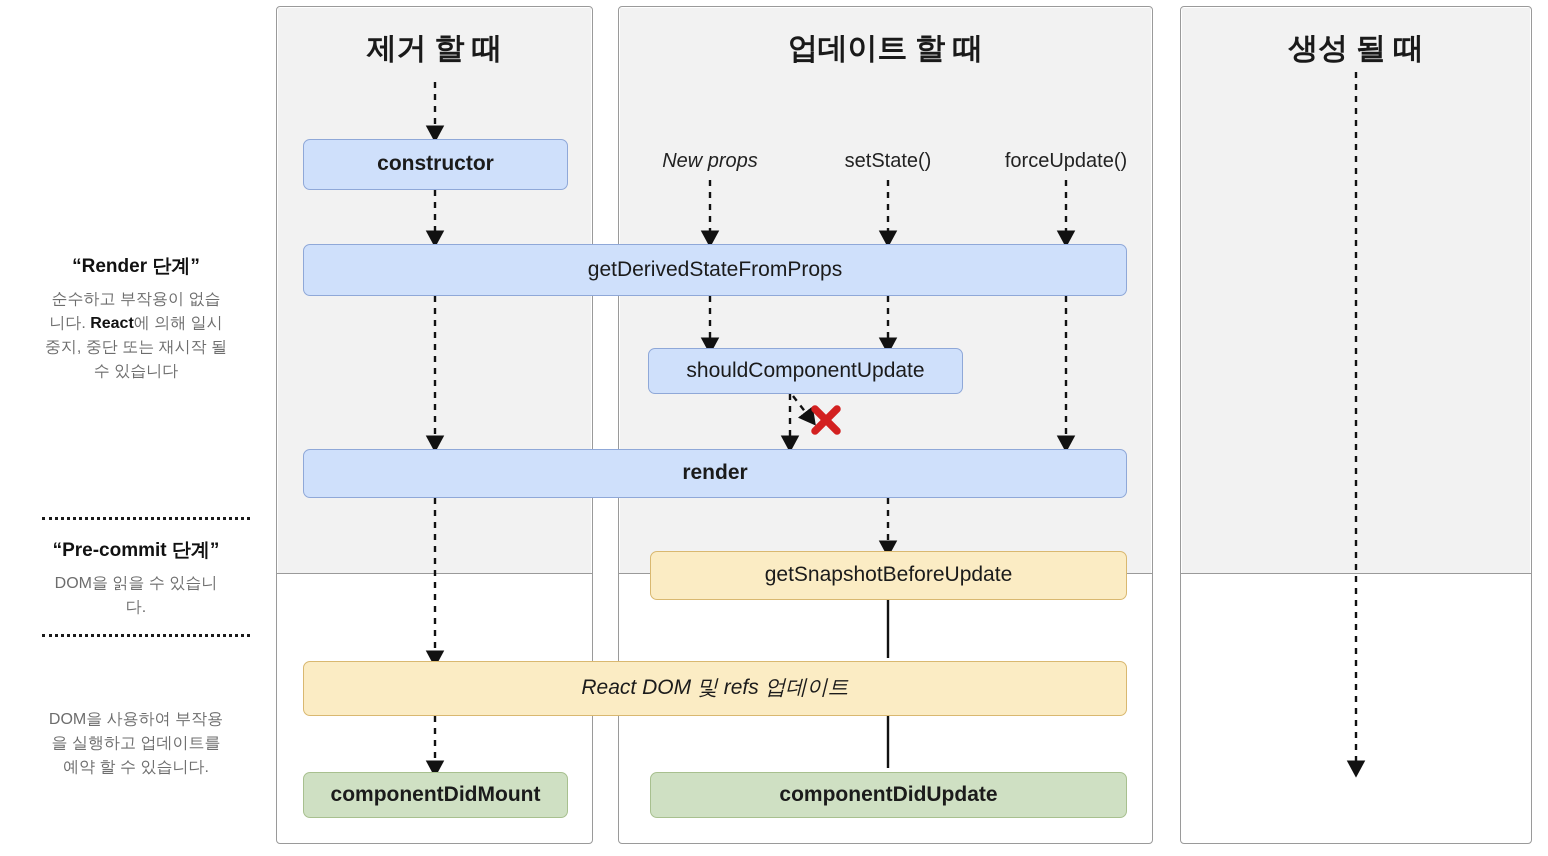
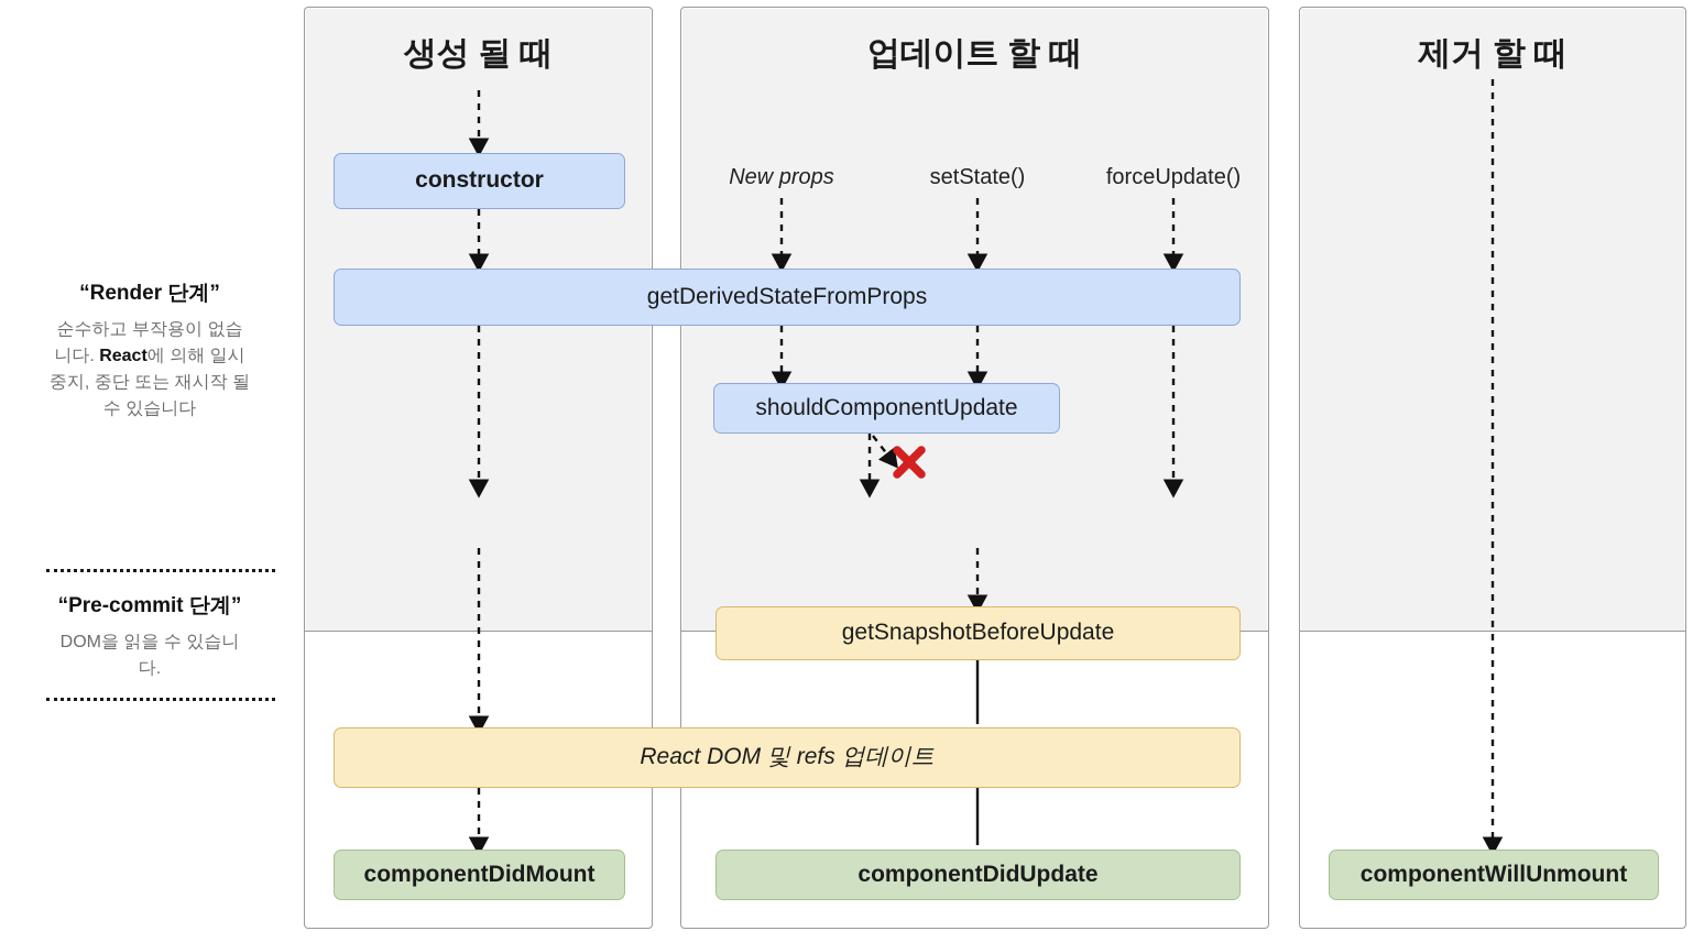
- 제거 할 때
+ 생성 될 때
  업데이트 할 때
- 생성 될 때
+ 제거 할 때
  “Render 단계”
  순수하고 부작용이 없습
  니다. React에 의해 일시
  중지, 중단 또는 재시작 될
  수 있습니다
  “Pre-commit 단계”
  DOM을 읽을 수 있습니
  다.
- DOM을 사용하여 부작용
- 을 실행하고 업데이트를
- 예약 할 수 있습니다.
  New props
  setState()
  forceUpdate()
  constructor
  getDerivedStateFromProps
  shouldComponentUpdate
- render
  getSnapshotBeforeUpdate
  React DOM 및 refs 업데이트
  componentDidMount
  componentDidUpdate
+ componentWillUnmount
